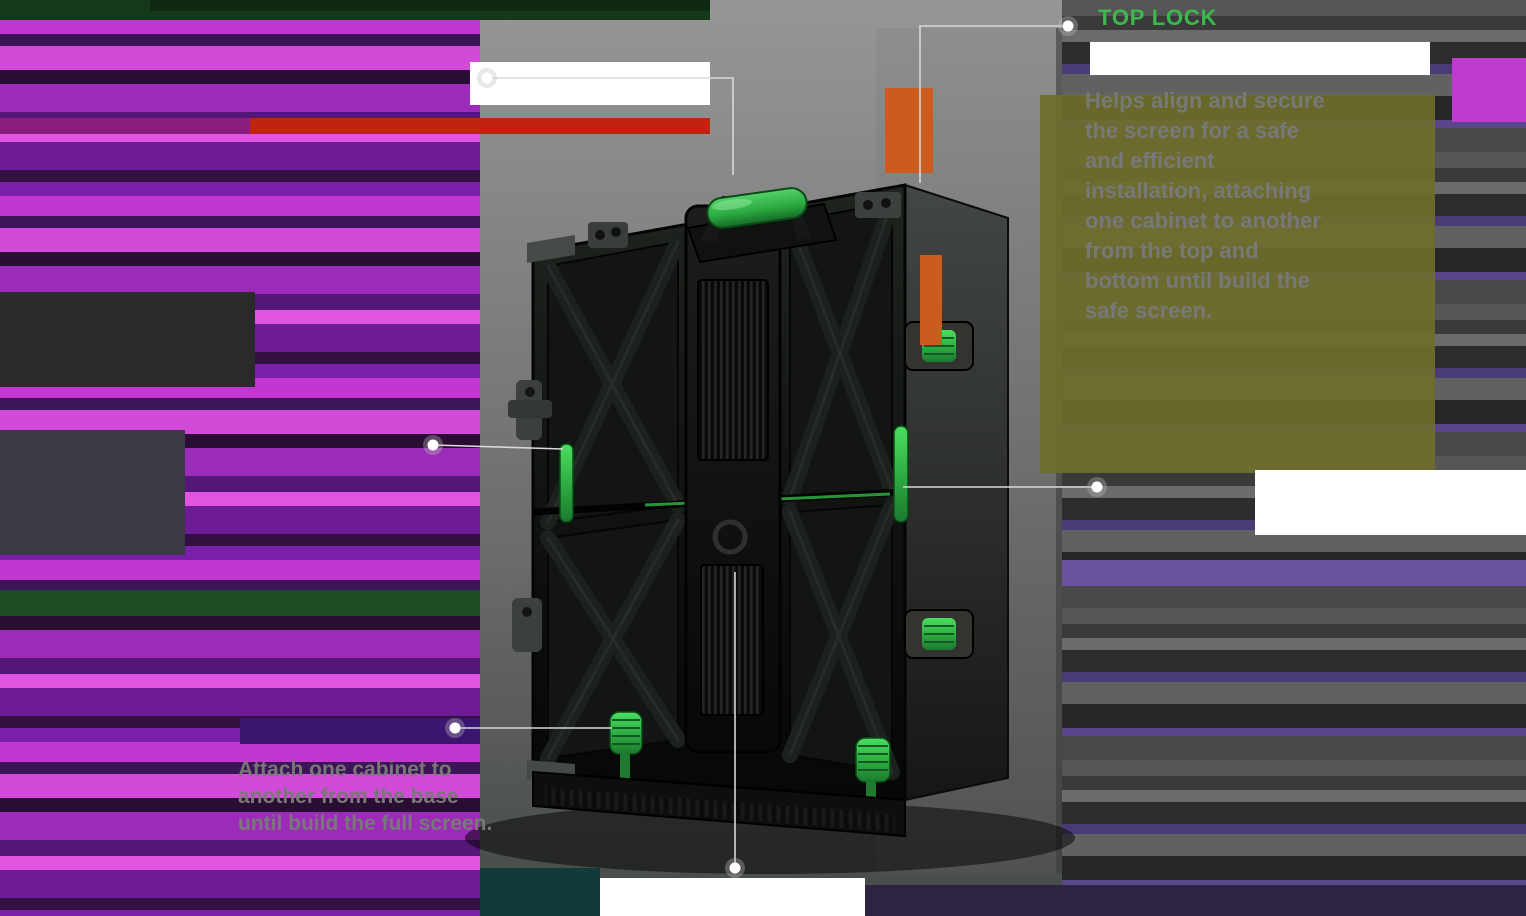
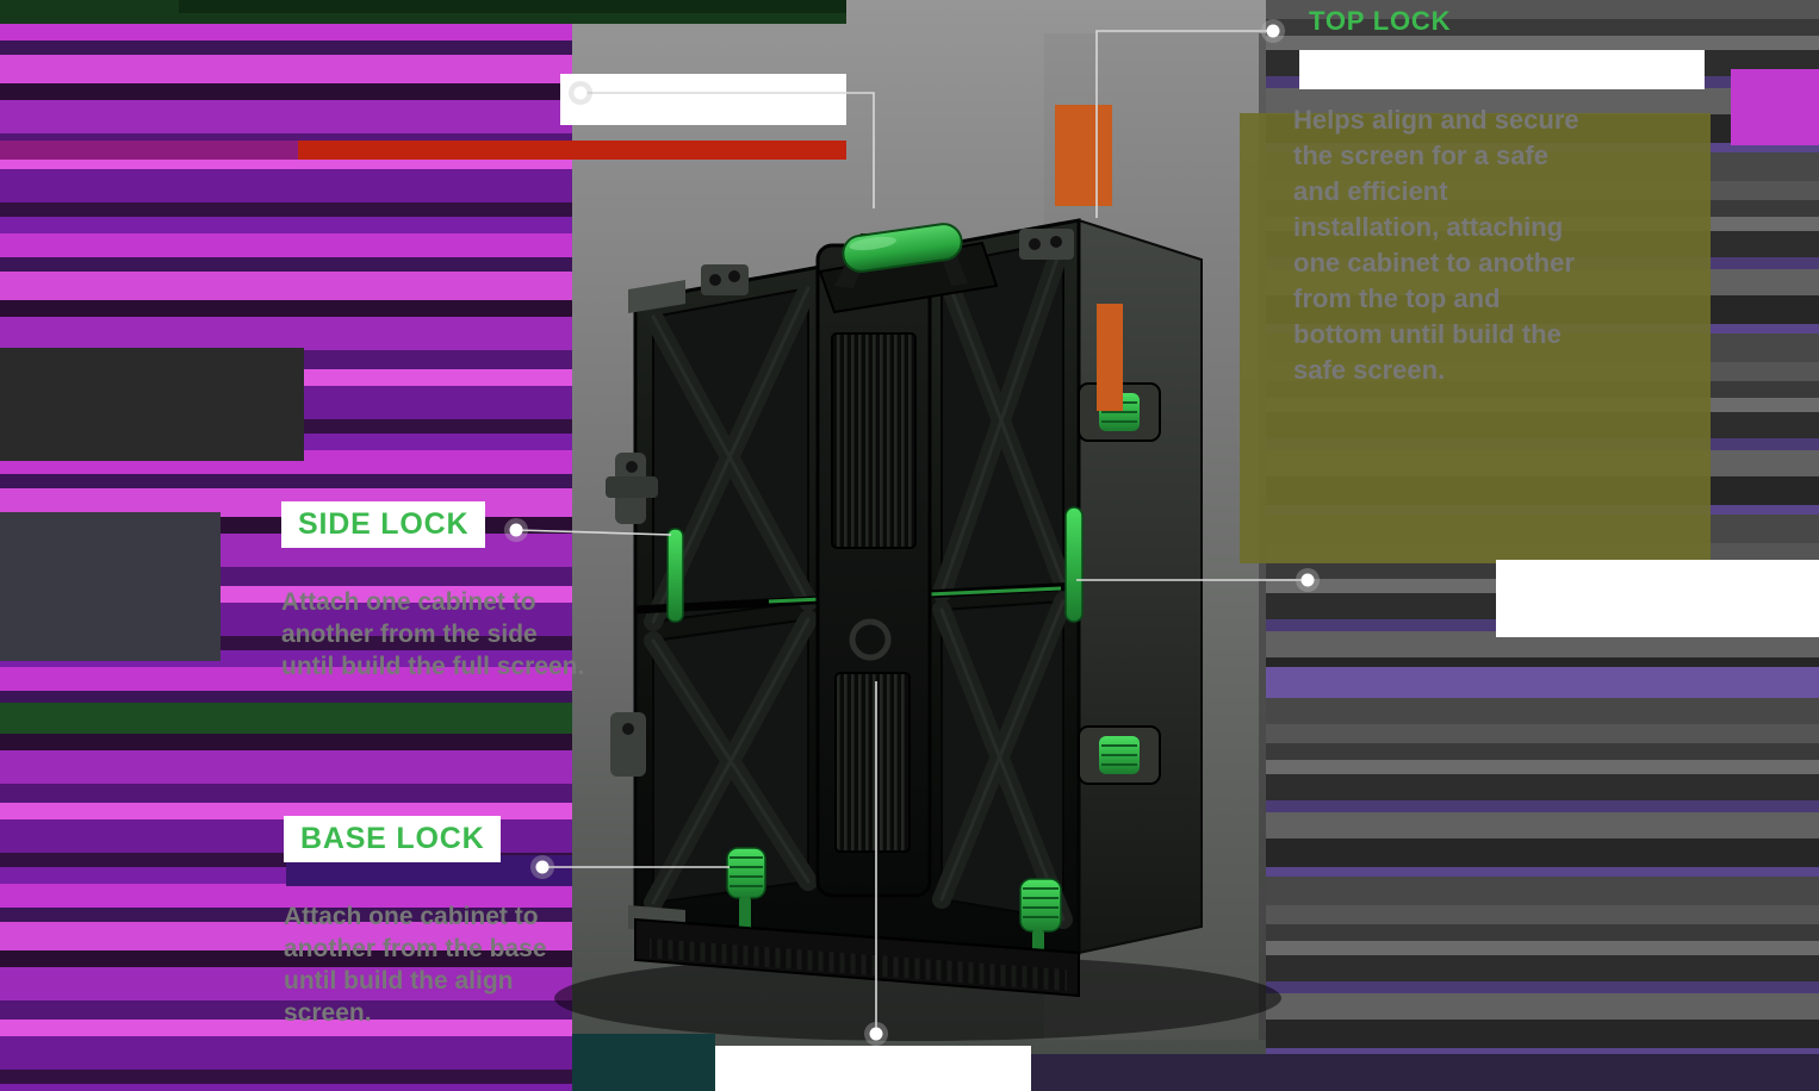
  TOP LOCK
  Helps align and secure the screen for a safe and efficient installation, attaching one cabinet to another from the top and bottom until build the safe screen.
+ SIDE LOCK
+ Attach one cabinet to another from the side until build the full screen.
+ BASE LOCK
- Attach one cabinet to another from the base until build the full screen.
+ Attach one cabinet to another from the base until build the align screen.
